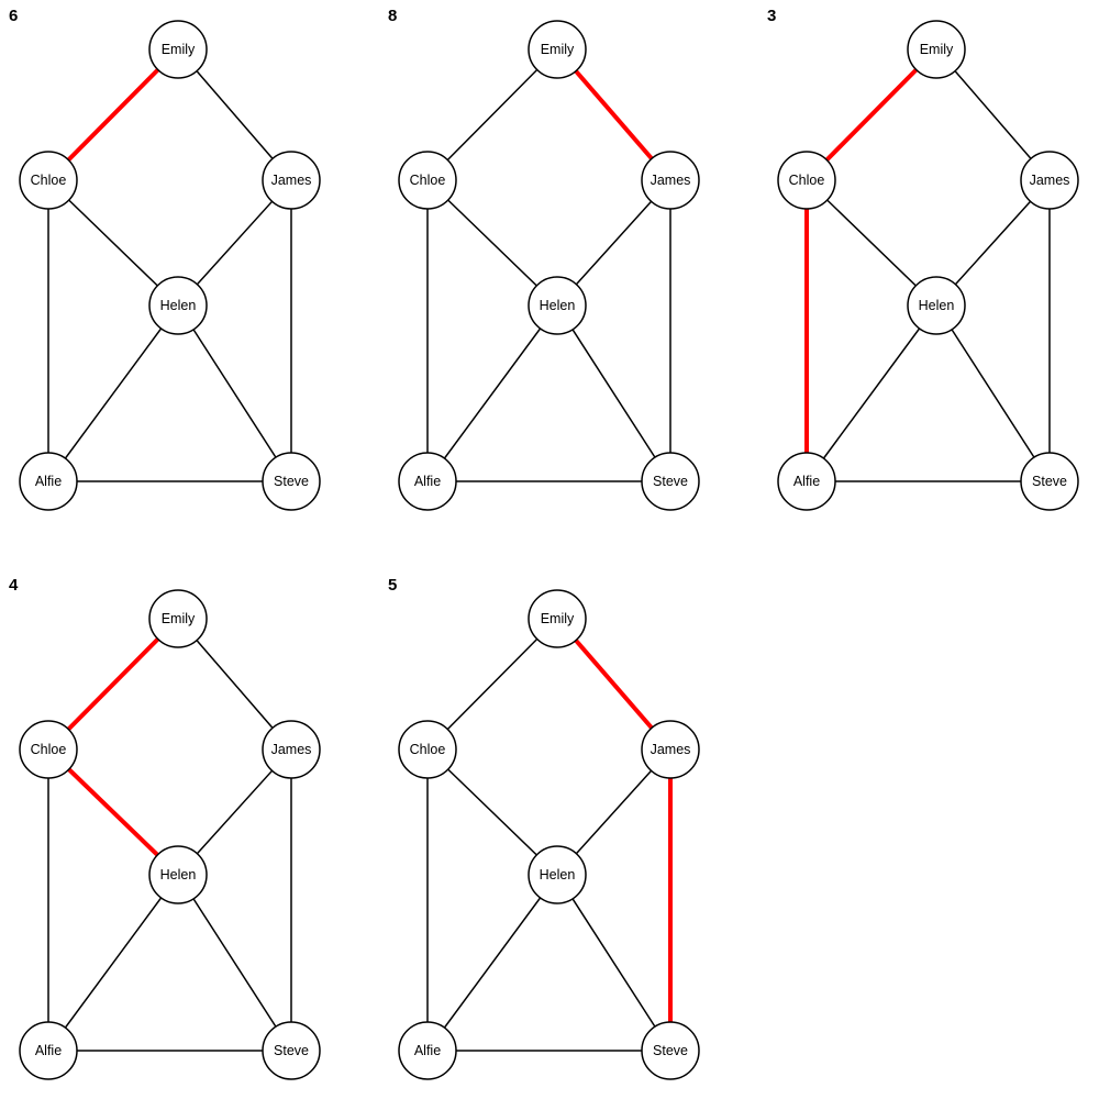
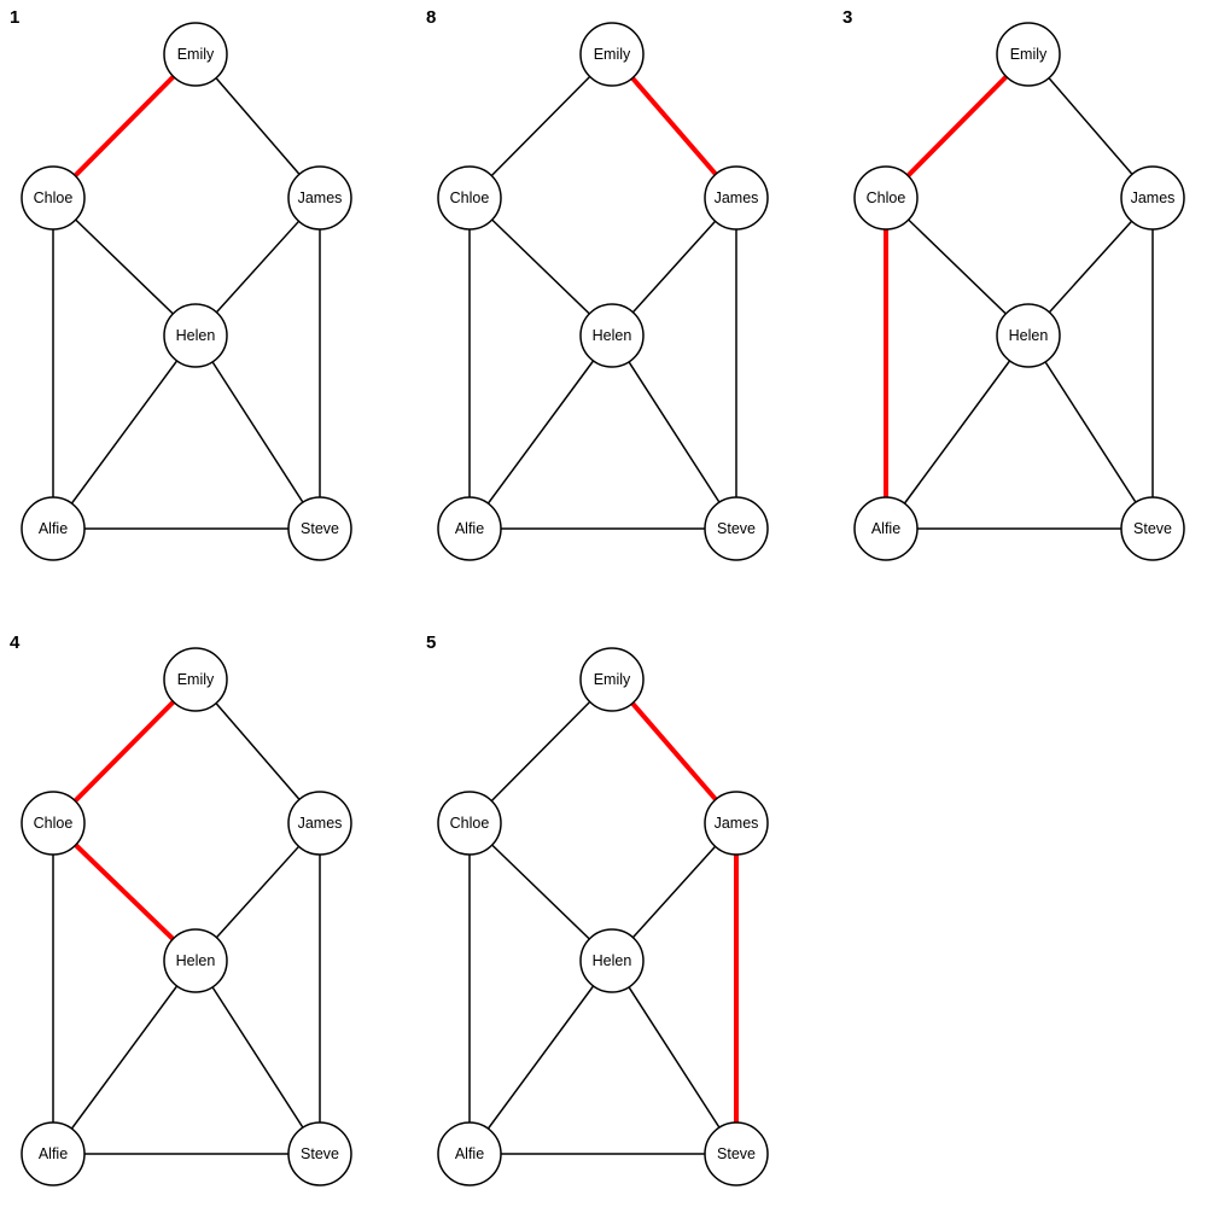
  Emily
  Chloe
  James
  Helen
  Alfie
  Steve
- 6
+ 1
  Emily
  Chloe
  James
  Helen
  Alfie
  Steve
  8
  Emily
  Chloe
  James
  Helen
  Alfie
  Steve
  3
  Emily
  Chloe
  James
  Helen
  Alfie
  Steve
  4
  Emily
  Chloe
  James
  Helen
  Alfie
  Steve
  5
